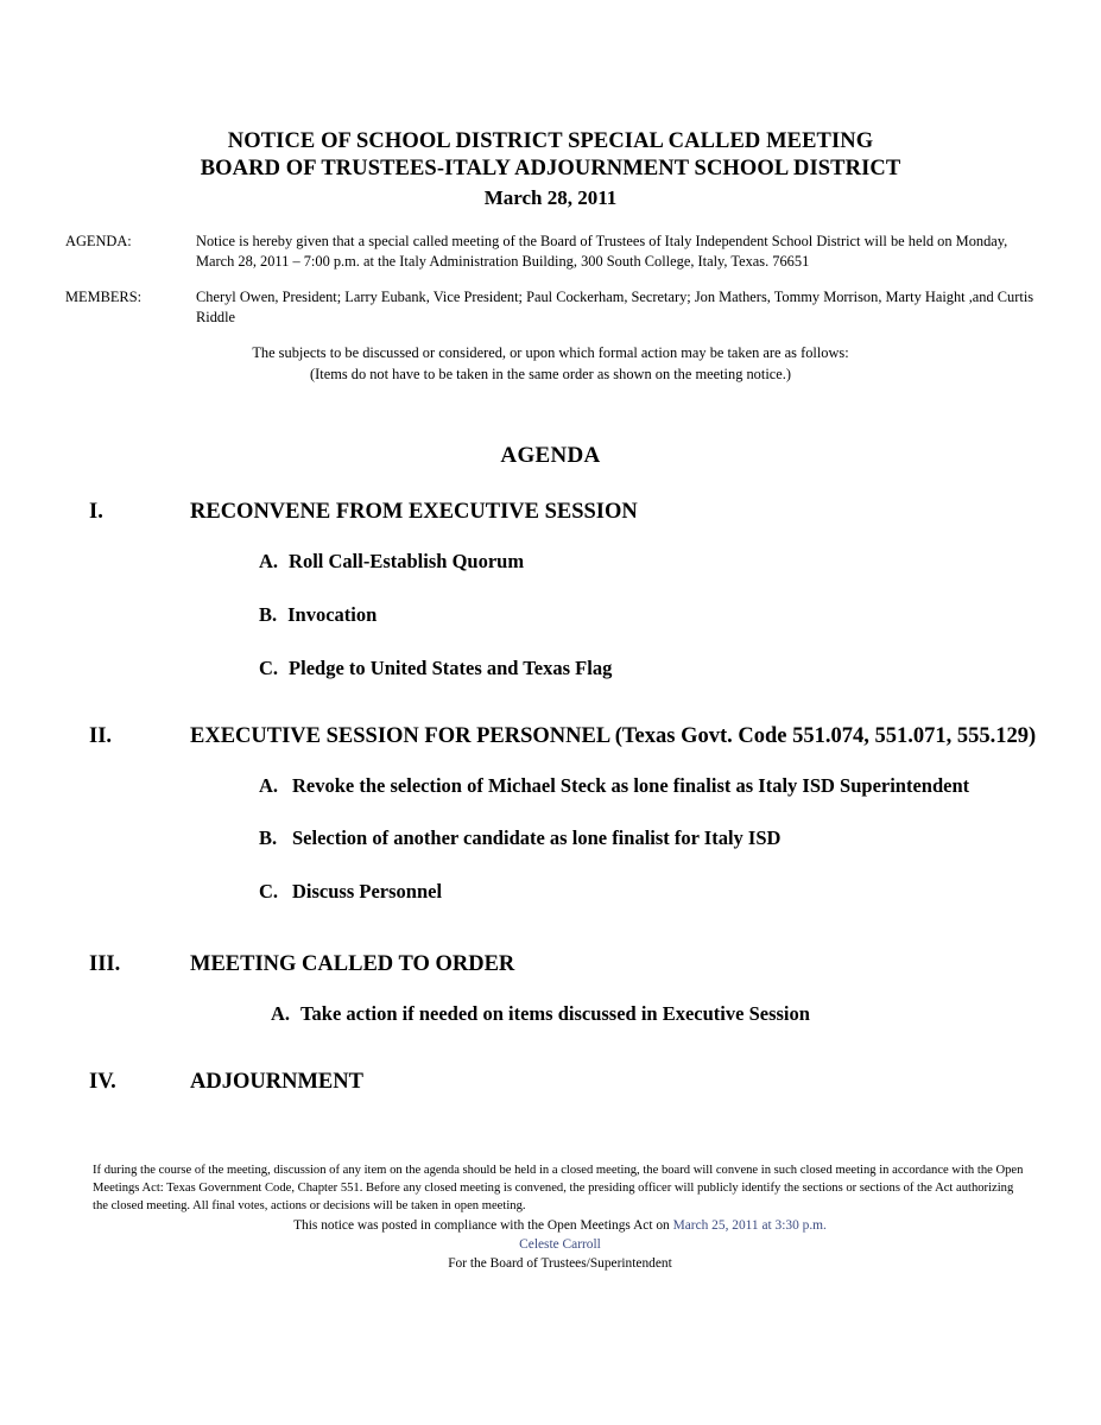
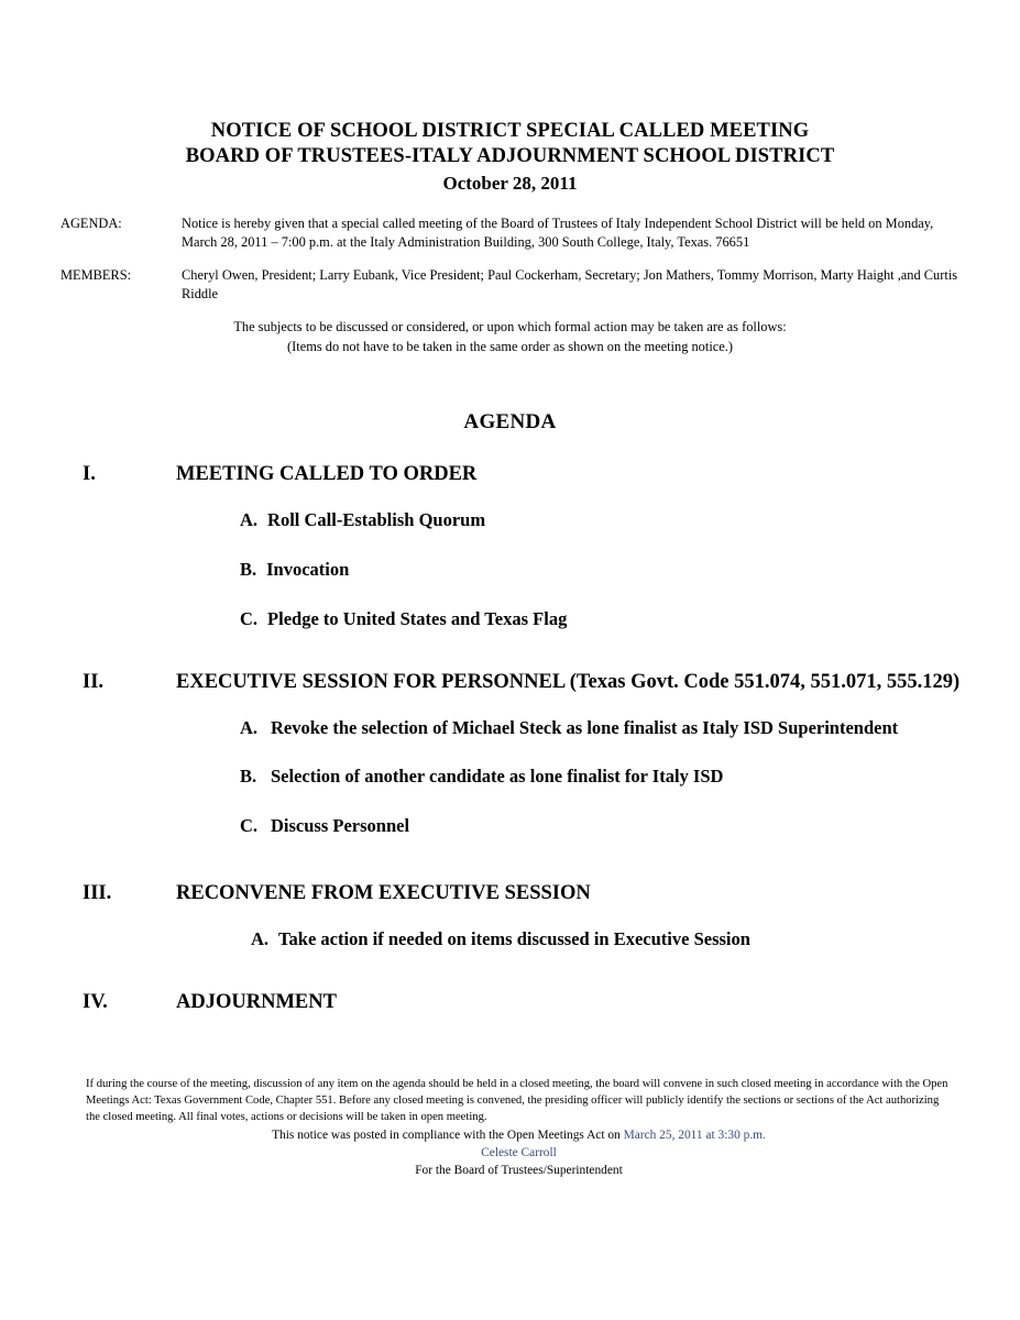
  NOTICE OF SCHOOL DISTRICT SPECIAL CALLED MEETING
  BOARD OF TRUSTEES-ITALY ADJOURNMENT SCHOOL DISTRICT
- March 28, 2011
+ October 28, 2011
  AGENDA:
  Notice is hereby given that a special called meeting of the Board of Trustees of Italy Independent School District will be held on Monday, March 28, 2011 – 7:00 p.m. at the Italy Administration Building, 300 South College, Italy, Texas. 76651
  MEMBERS:
  Cheryl Owen, President; Larry Eubank, Vice President; Paul Cockerham, Secretary; Jon Mathers, Tommy Morrison, Marty Haight ,and Curtis Riddle
  The subjects to be discussed or considered, or upon which formal action may be taken are as follows:
  (Items do not have to be taken in the same order as shown on the meeting notice.)
  AGENDA
  I.
- RECONVENE FROM EXECUTIVE SESSION
+ MEETING CALLED TO ORDER
  A.
  Roll Call-Establish Quorum
  B.
  Invocation
  C.
  Pledge to United States and Texas Flag
  II.
  EXECUTIVE SESSION FOR PERSONNEL (Texas Govt. Code 551.074, 551.071, 555.129)
  A.
  Revoke the selection of Michael Steck as lone finalist as Italy ISD Superintendent
  B.
  Selection of another candidate as lone finalist for Italy ISD
  C.
  Discuss Personnel
  III.
- MEETING CALLED TO ORDER
+ RECONVENE FROM EXECUTIVE SESSION
  A.
  Take action if needed on items discussed in Executive Session
  IV.
  ADJOURNMENT
  If during the course of the meeting, discussion of any item on the agenda should be held in a closed meeting, the board will convene in such closed meeting in accordance with the Open Meetings Act: Texas Government Code, Chapter 551. Before any closed meeting is convened, the presiding officer will publicly identify the sections or sections of the Act authorizing the closed meeting. All final votes, actions or decisions will be taken in open meeting.
  This notice was posted in compliance with the Open Meetings Act on March 25, 2011 at 3:30 p.m.
  Celeste Carroll
  For the Board of Trustees/Superintendent
